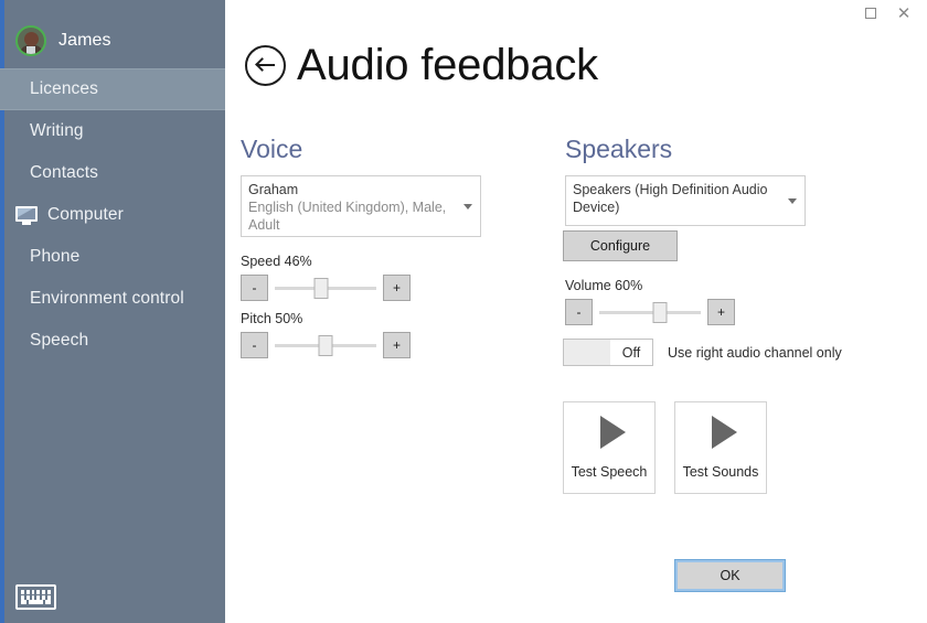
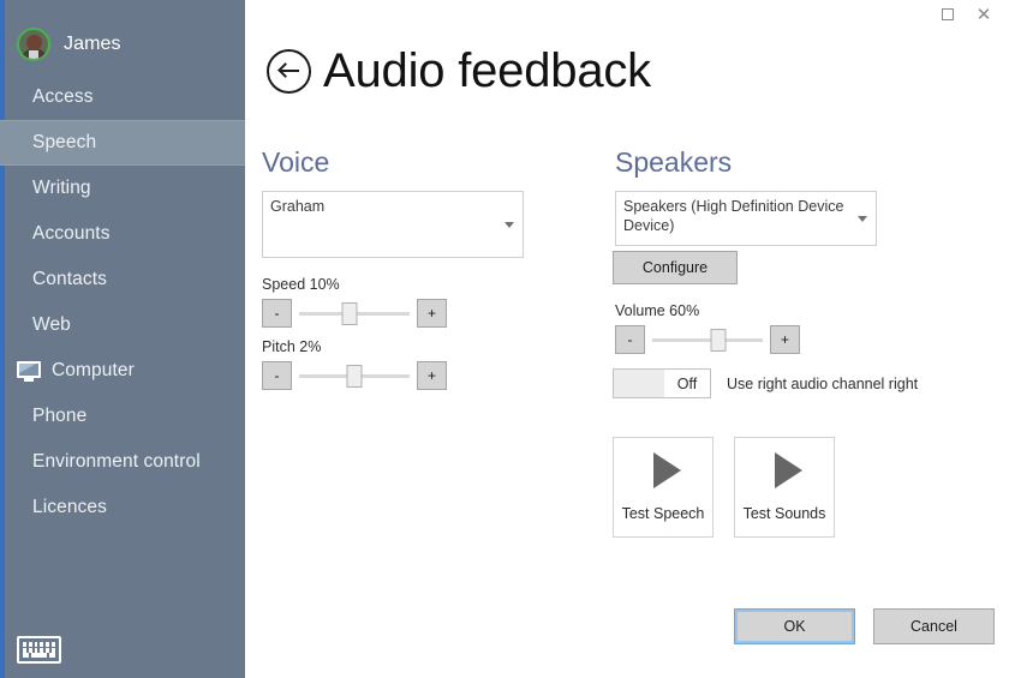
  James
+ Access
- Licences
+ Speech
  Writing
+ Accounts
  Contacts
+ Web
  Computer
  Phone
  Environment control
- Speech
+ Licences
  ✕
  Audio feedback
  Voice
  Graham
- English (United Kingdom), Male, Adult
- Speed 46%
+ Speed 10%
  -
  +
- Pitch 50%
+ Pitch 2%
  -
  +
  Speakers
- Speakers (High Definition Audio Device)
+ Speakers (High Definition Device Device)
  Configure
  Volume 60%
  -
  +
  Off
- Use right audio channel only
+ Use right audio channel right
  Test Speech
  Test Sounds
  OK
+ Cancel
